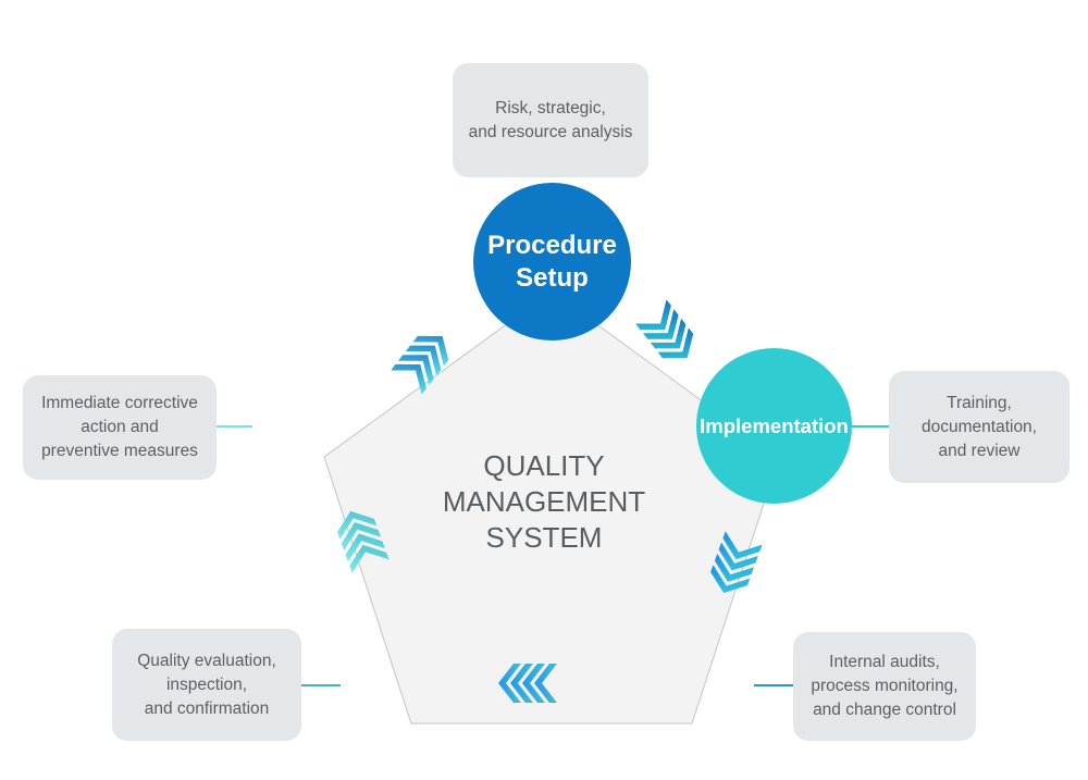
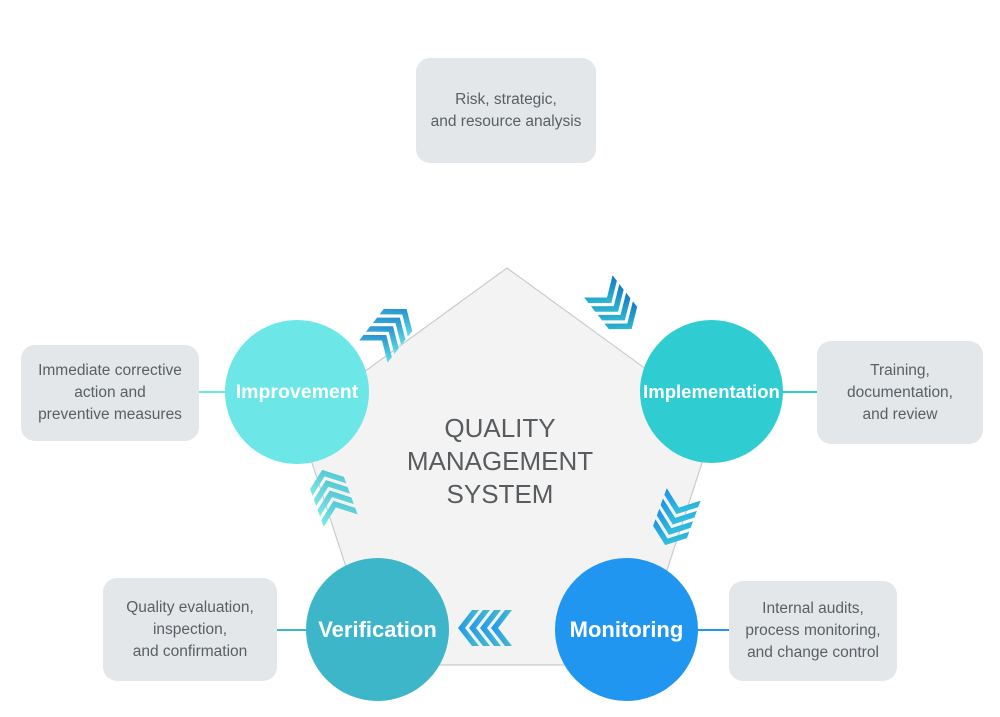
  Risk, strategic,
  and resource analysis
  Training,
  documentation,
  and review
  Internal audits,
  process monitoring,
  and change control
  Quality evaluation,
  inspection,
  and confirmation
  Immediate corrective
  action and
  preventive measures
- Procedure
- Setup
  Implementation
+ Monitoring
+ Verification
+ Improvement
  QUALITY
  MANAGEMENT
  SYSTEM
